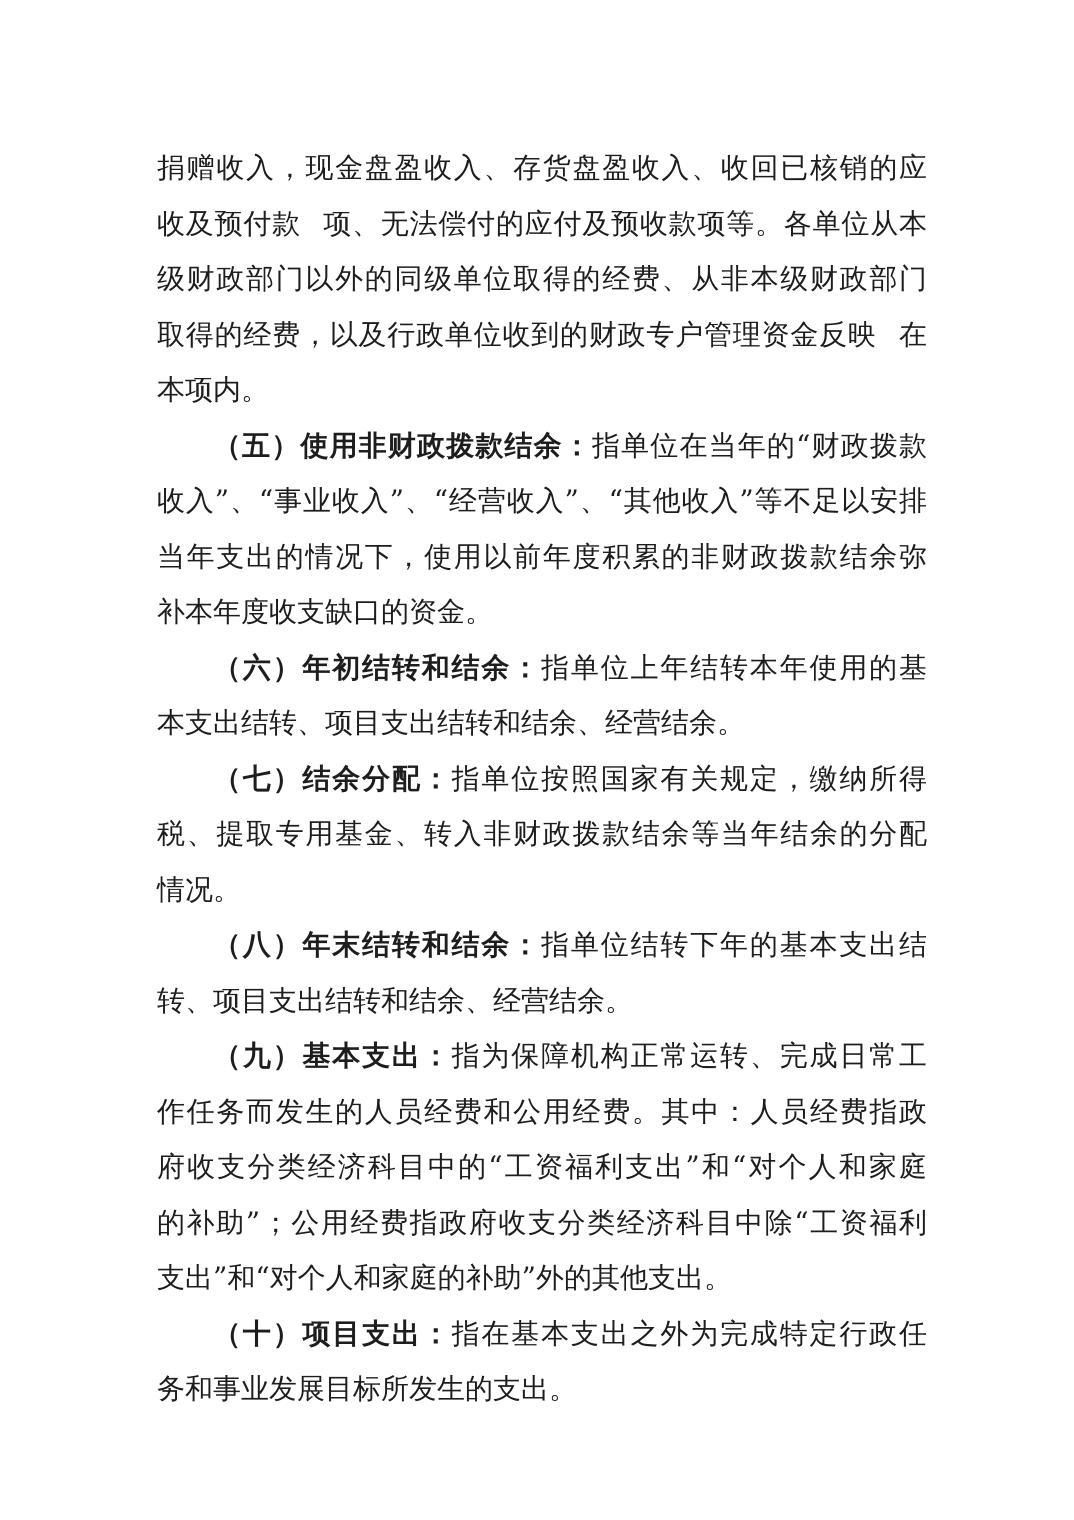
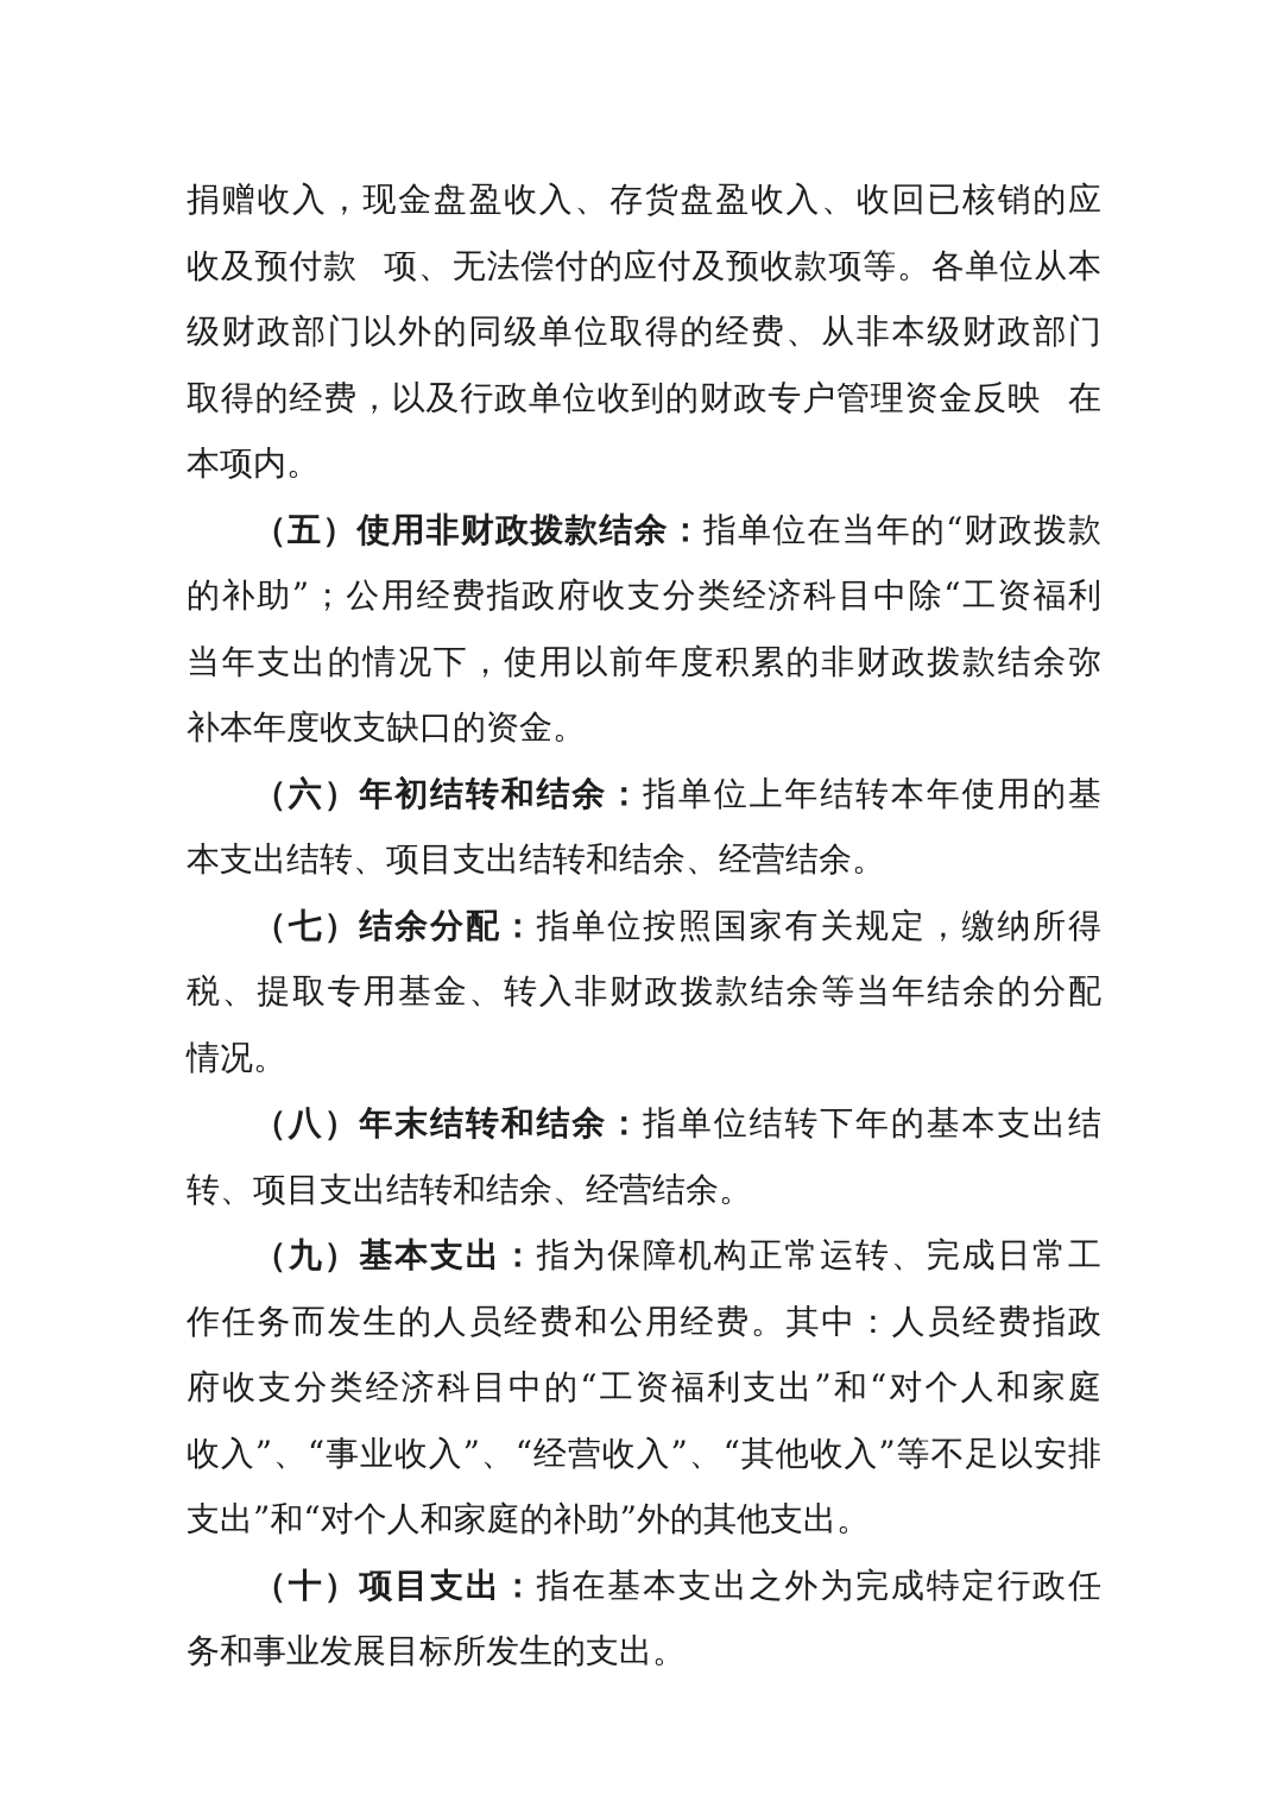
  捐赠收入，现金盘盈收入、存货盘盈收入、收回已核销的应
  收及预付款 项、无法偿付的应付及预收款项等。各单位从本
  级财政部门以外的同级单位取得的经费、从非本级财政部门
  取得的经费，以及行政单位收到的财政专户管理资金反映 在
  本项内。
  （五）使用非财政拨款结余：指单位在当年的“财政拨款
- 收入”、“事业收入”、“经营收入”、“其他收入”等不足以安排
+ 的补助”；公用经费指政府收支分类经济科目中除“工资福利
  当年支出的情况下，使用以前年度积累的非财政拨款结余弥
  补本年度收支缺口的资金。
  （六）年初结转和结余：指单位上年结转本年使用的基
  本支出结转、项目支出结转和结余、经营结余。
  （七）结余分配：指单位按照国家有关规定，缴纳所得
  税、提取专用基金、转入非财政拨款结余等当年结余的分配
  情况。
  （八）年末结转和结余：指单位结转下年的基本支出结
  转、项目支出结转和结余、经营结余。
  （九）基本支出：指为保障机构正常运转、完成日常工
  作任务而发生的人员经费和公用经费。其中：人员经费指政
  府收支分类经济科目中的“工资福利支出”和“对个人和家庭
- 的补助”；公用经费指政府收支分类经济科目中除“工资福利
+ 收入”、“事业收入”、“经营收入”、“其他收入”等不足以安排
  支出”和“对个人和家庭的补助”外的其他支出。
  （十）项目支出：指在基本支出之外为完成特定行政任
  务和事业发展目标所发生的支出。
